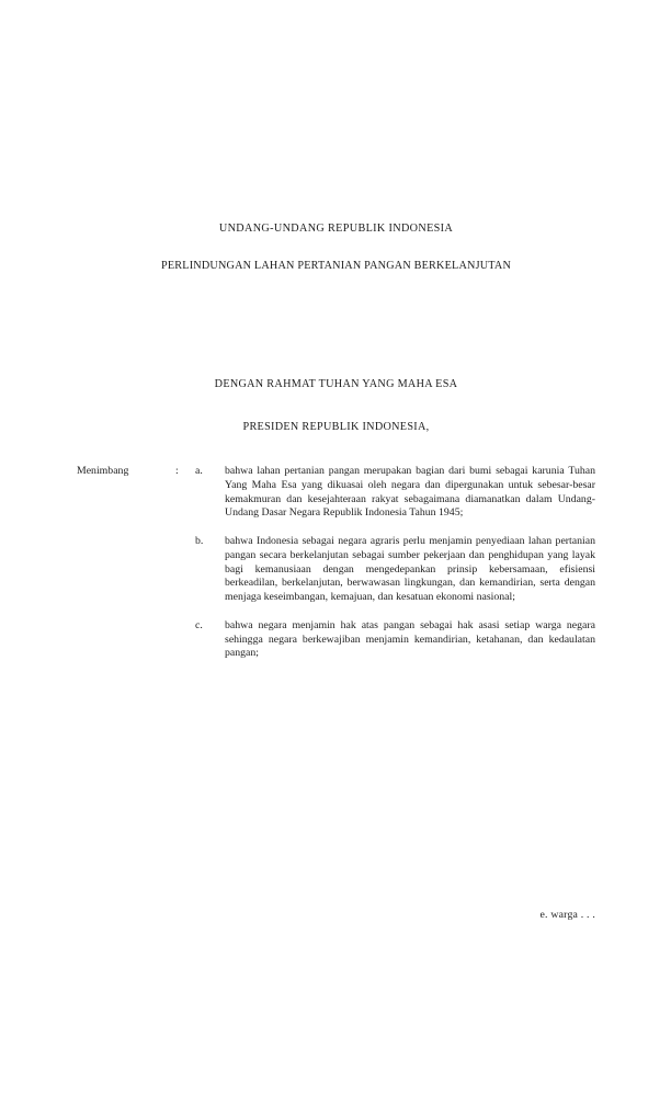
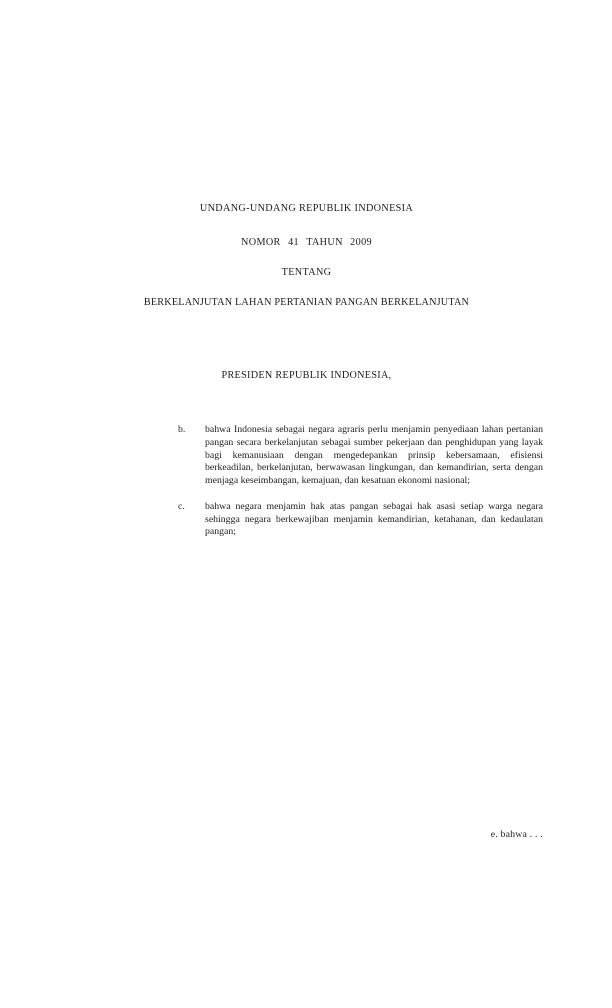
  UNDANG-UNDANG REPUBLIK INDONESIA
+ NOMOR 41 TAHUN 2009
+ TENTANG
- PERLINDUNGAN LAHAN PERTANIAN PANGAN BERKELANJUTAN
+ BERKELANJUTAN LAHAN PERTANIAN PANGAN BERKELANJUTAN
- DENGAN RAHMAT TUHAN YANG MAHA ESA
  PRESIDEN REPUBLIK INDONESIA,
- Menimbang
- :
- a.
- bahwa lahan pertanian pangan merupakan bagian dari bumi sebagai karunia Tuhan Yang Maha Esa yang dikuasai oleh negara dan dipergunakan untuk sebesar-besar kemakmuran dan kesejahteraan rakyat sebagaimana diamanatkan dalam Undang-Undang Dasar Negara Republik Indonesia Tahun 1945;
  b.
  bahwa Indonesia sebagai negara agraris perlu menjamin penyediaan lahan pertanian pangan secara berkelanjutan sebagai sumber pekerjaan dan penghidupan yang layak bagi kemanusiaan dengan mengedepankan prinsip kebersamaan, efisiensi berkeadilan, berkelanjutan, berwawasan lingkungan, dan kemandirian, serta dengan menjaga keseimbangan, kemajuan, dan kesatuan ekonomi nasional;
  c.
  bahwa negara menjamin hak atas pangan sebagai hak asasi setiap warga negara sehingga negara berkewajiban menjamin kemandirian, ketahanan, dan kedaulatan pangan;
- e. warga . . .
+ e. bahwa . . .
